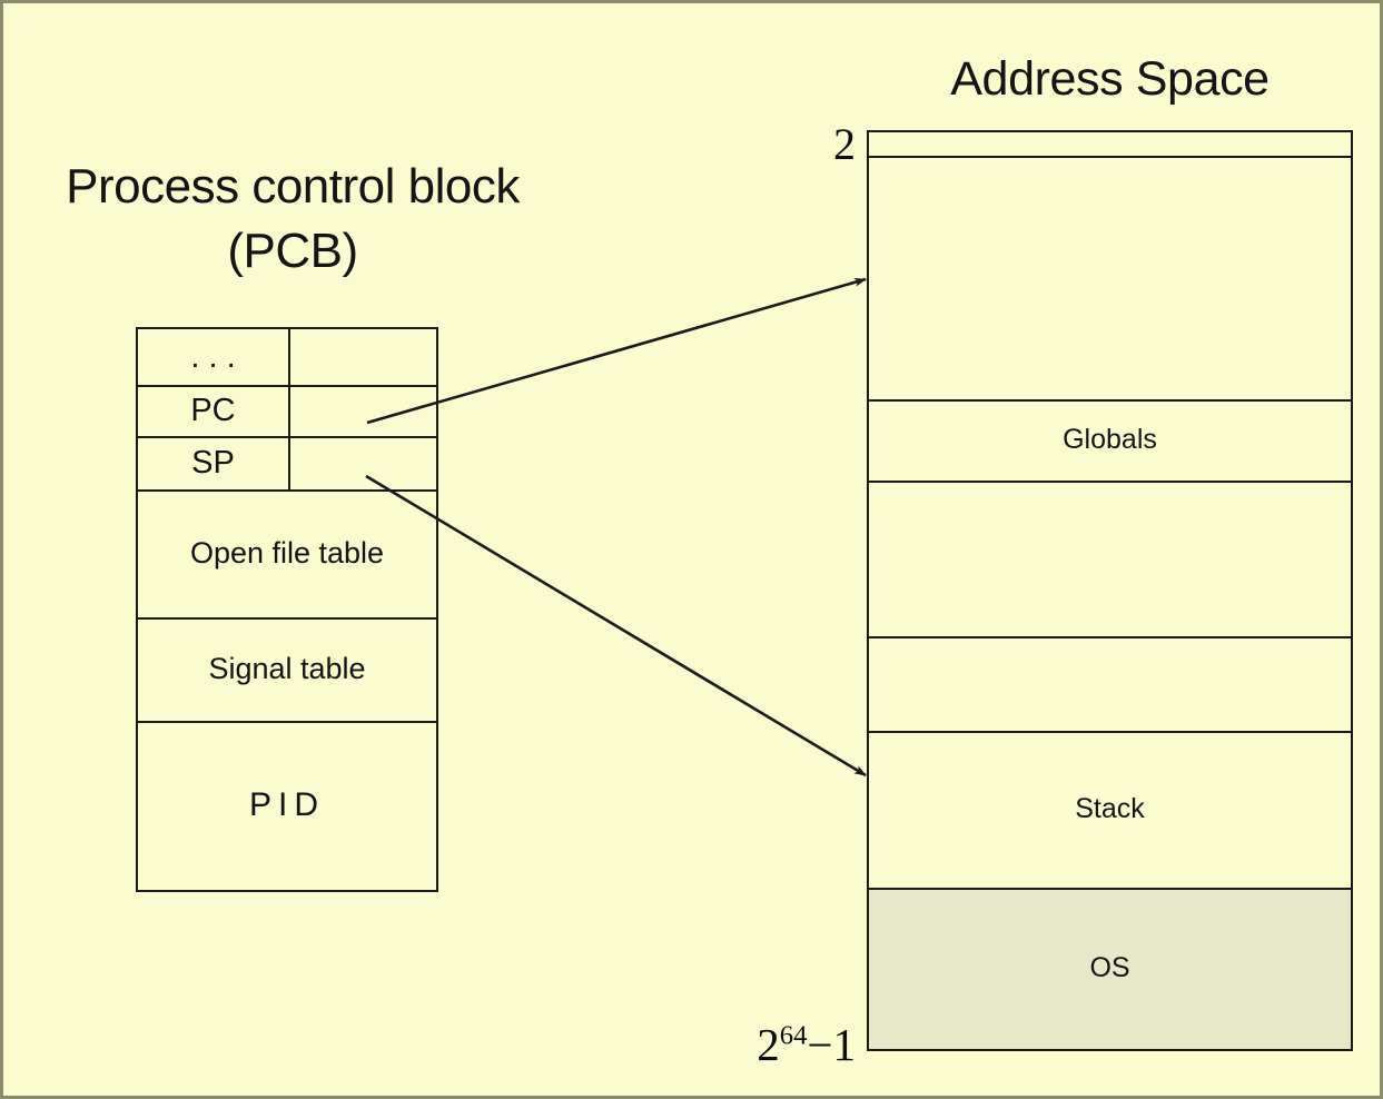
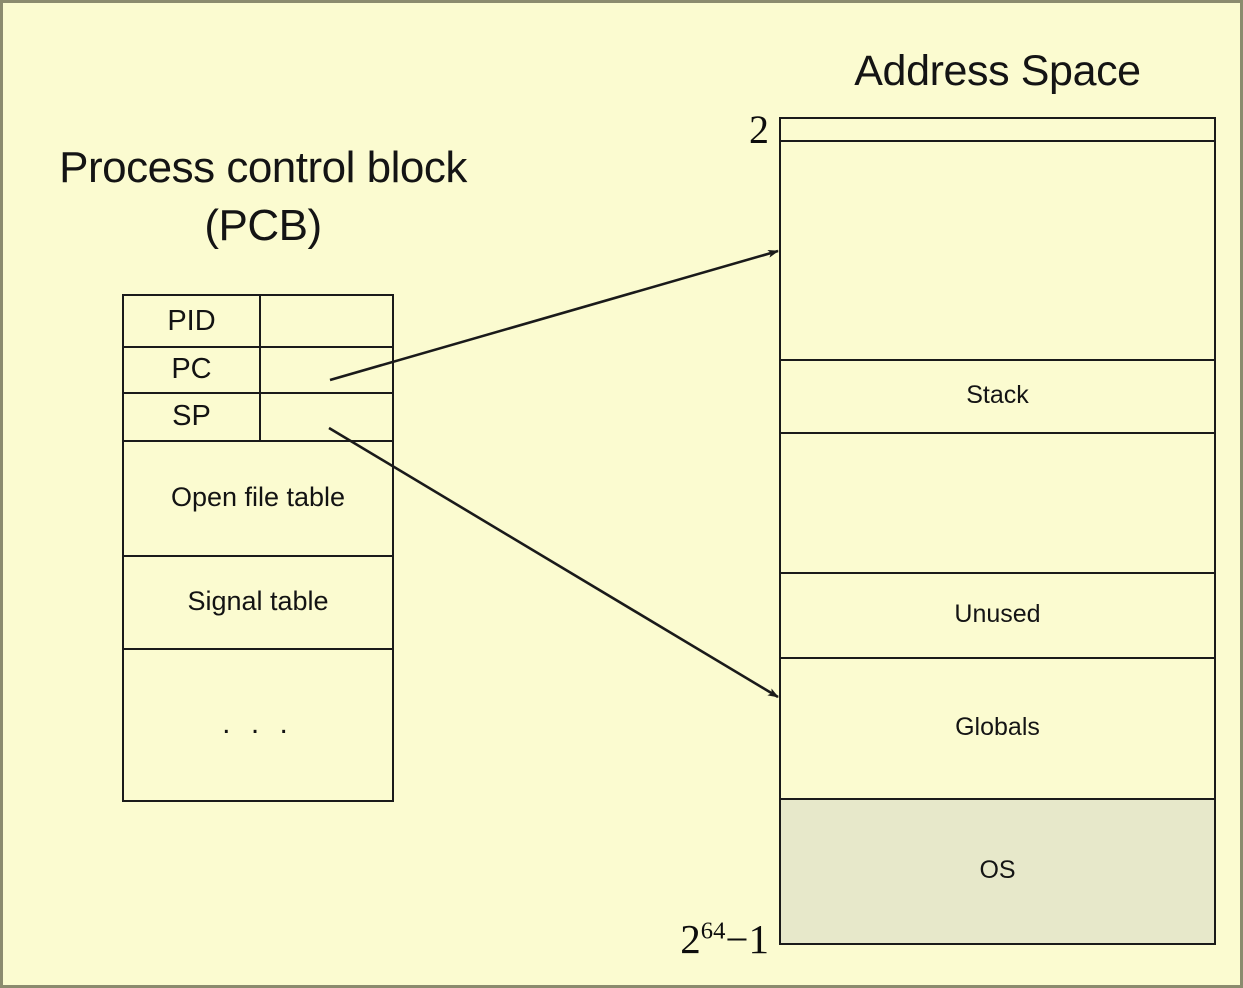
  Process control block
  (PCB)
- . . .
+ PID
  PC
  SP
  Open file table
  Signal table
- PID
+ . . .
  Address Space
- Globals
+ Stack
+ Unused
- Stack
+ Globals
  OS
  2
  264−1
